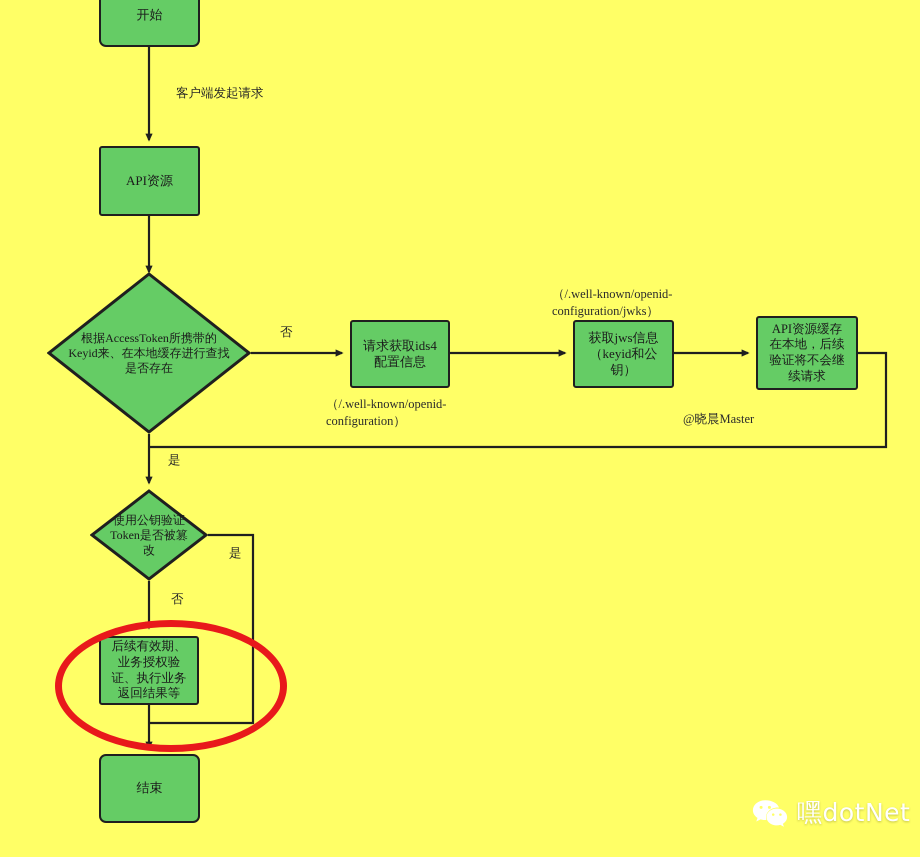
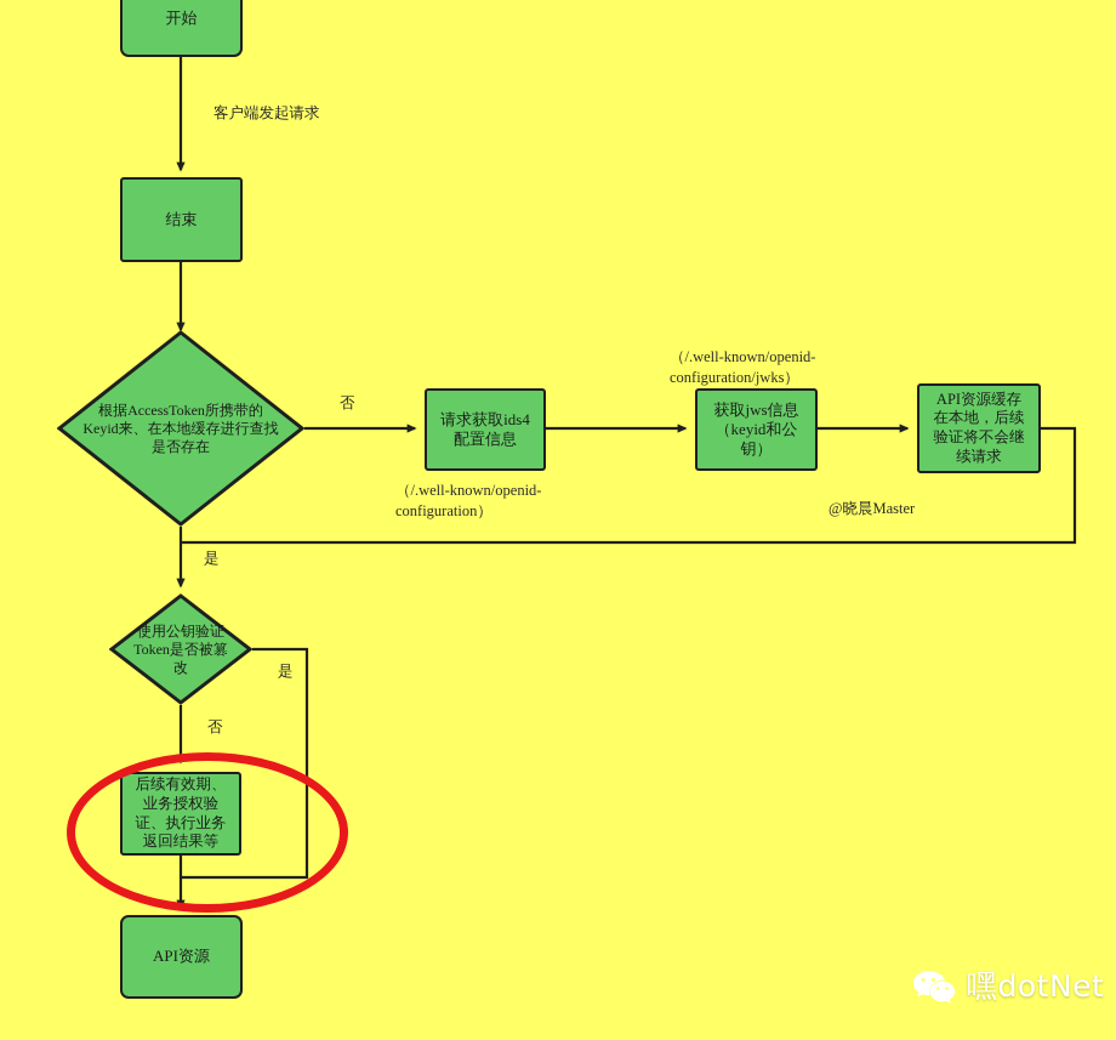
  开始
- API资源
+ 结束
  根据AccessToken所携带的
  Keyid来、在本地缓存进行查找
  是否存在
  请求获取ids4
  配置信息
  获取jws信息
  （keyid和公
  钥）
  API资源缓存
  在本地，后续
  验证将不会继
  续请求
  使用公钥验证
  Token是否被篡
  改
  后续有效期、
  业务授权验
  证、执行业务
  返回结果等
- 结束
+ API资源
  客户端发起请求
  否
  是
  是
  否
  （/.well-known/openid-
  configuration）
  （/.well-known/openid-
  configuration/jwks）
  @晓晨Master
  嘿dotNet
